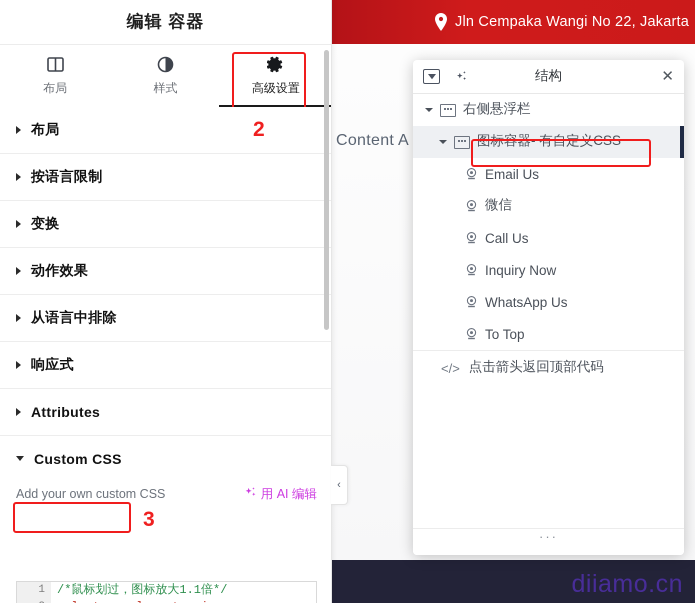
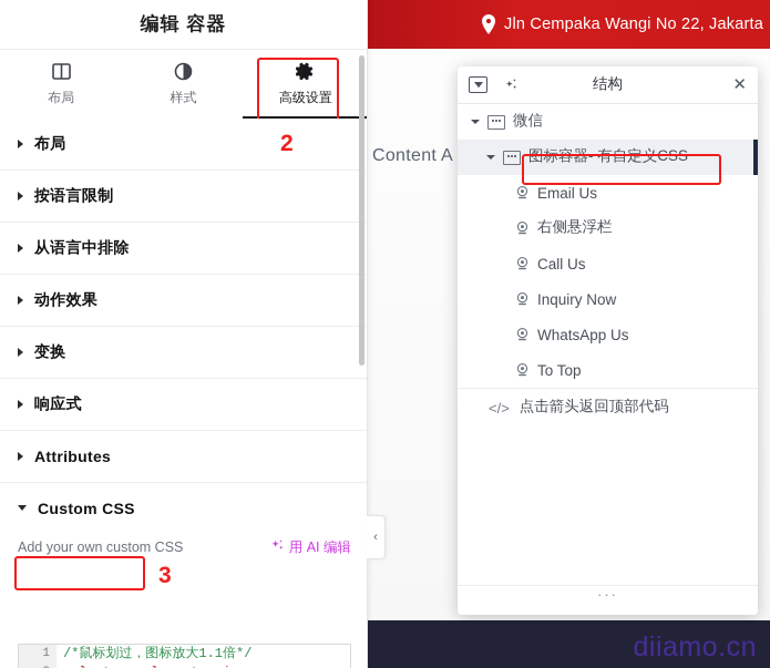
  Jln Cempaka Wangi No 22, Jakarta
  Content A
  diiamo.cn
  编辑 容器
  布局
  样式
  高级设置
  布局
  按语言限制
- 变换
+ 从语言中排除
  动作效果
- 从语言中排除
+ 变换
  响应式
  Attributes
  Custom CSS
  Add your own custom CSS
  用 AI 编辑
  1
  /*鼠标划过，图标放大1.1倍*/
  ‹
  2
  3
  结构
  ✕
- 右侧悬浮栏
+ 微信
  图标容器- 有自定义CSS
  Email Us
- 微信
+ 右侧悬浮栏
  Call Us
  Inquiry Now
  WhatsApp Us
  To Top
  </>
  点击箭头返回顶部代码
  ···
